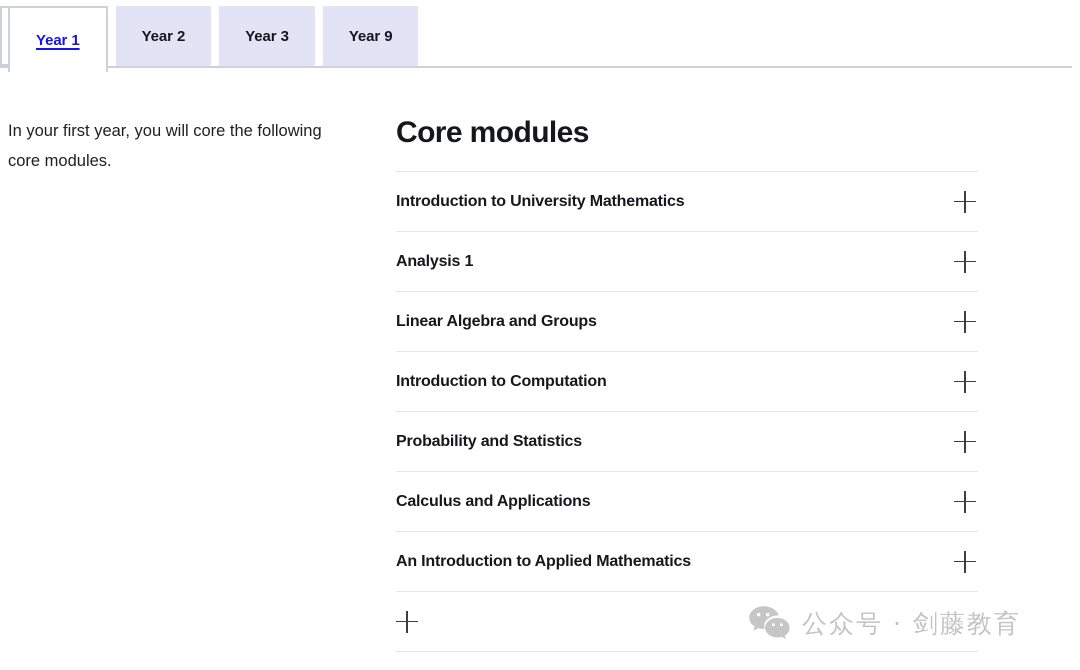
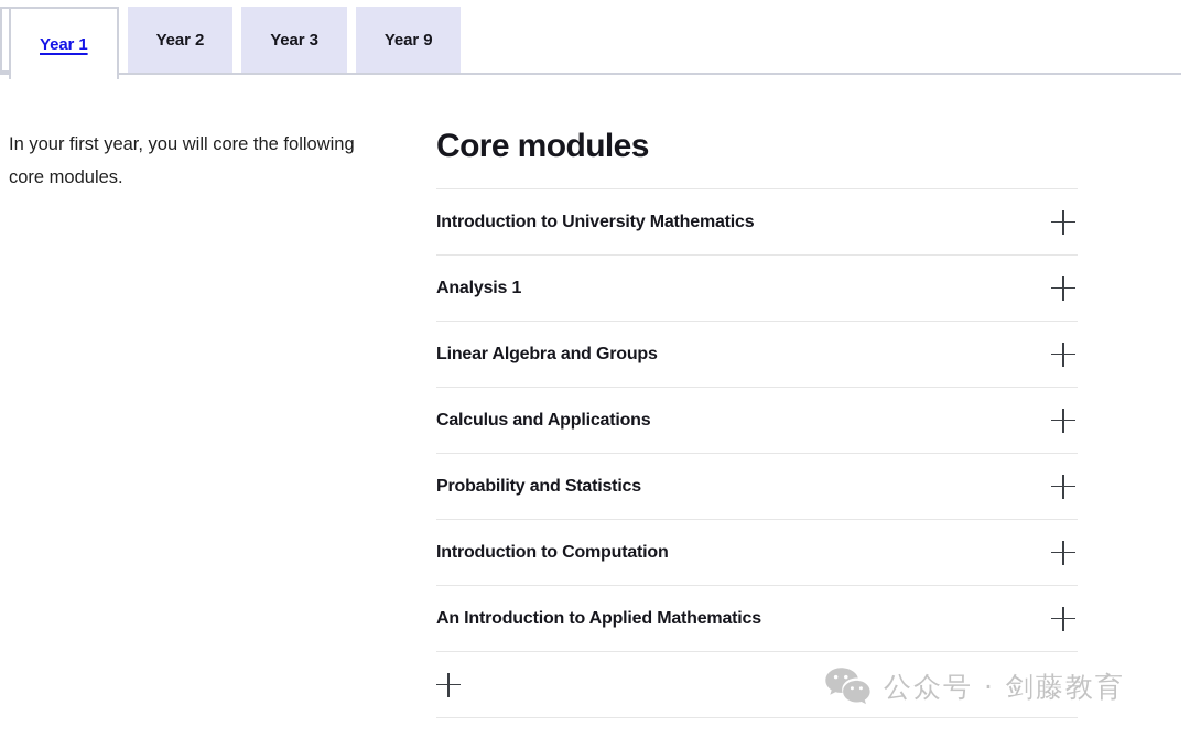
  Year 1
  Year 2
  Year 3
  Year 9
  In your first year, you will core the following core modules.
  Core modules
  Introduction to University Mathematics
  Analysis 1
  Linear Algebra and Groups
- Introduction to Computation
+ Calculus and Applications
  Probability and Statistics
- Calculus and Applications
+ Introduction to Computation
  An Introduction to Applied Mathematics
  公众号 · 剑藤教育
